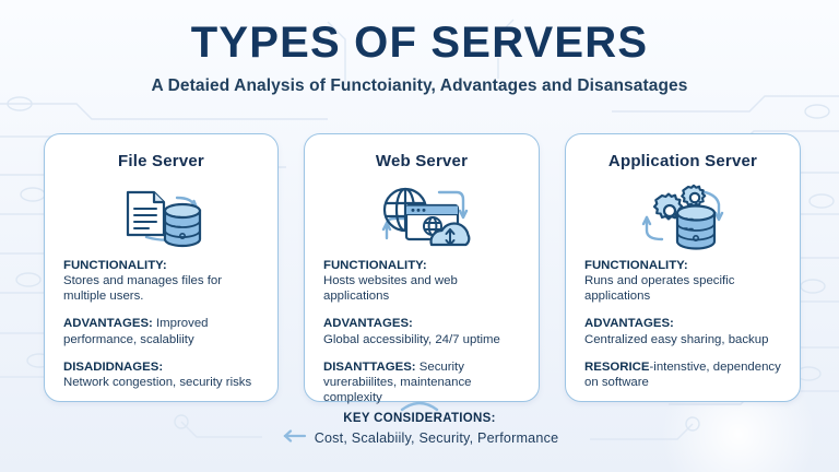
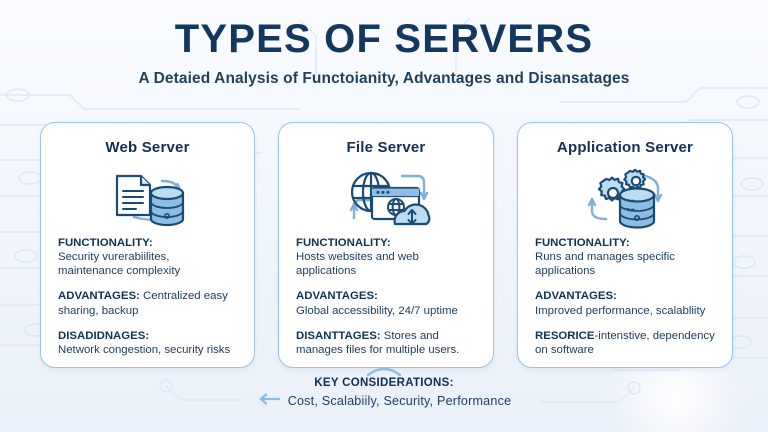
  TYPES OF SERVERS
  A Detaied Analysis of Functoianity, Advantages and Disansatages
- File Server
+ Web Server
  FUNCTIONALITY:
- Stores and manages files for multiple users.
+ Security vurerabiilites, maintenance complexity
- ADVANTAGES: Improved performance, scalabliity
+ ADVANTAGES: Centralized easy sharing, backup
  DISADIDNAGES:
  Network congestion, security risks
- Web Server
+ File Server
  FUNCTIONALITY:
  Hosts websites and web applications
  ADVANTAGES:
  Global accessibility, 24/7 uptime
- DISANTTAGES: Security vurerabiilites, maintenance complexity
+ DISANTTAGES: Stores and manages files for multiple users.
  Application Server
  FUNCTIONALITY:
- Runs and operates specific applications
+ Runs and manages specific applications
  ADVANTAGES:
- Centralized easy sharing, backup
+ Improved performance, scalabliity
  RESORICE-intenstive, dependency on software
  KEY CONSIDERATIONS:
  Cost, Scalabiily, Security, Performance
